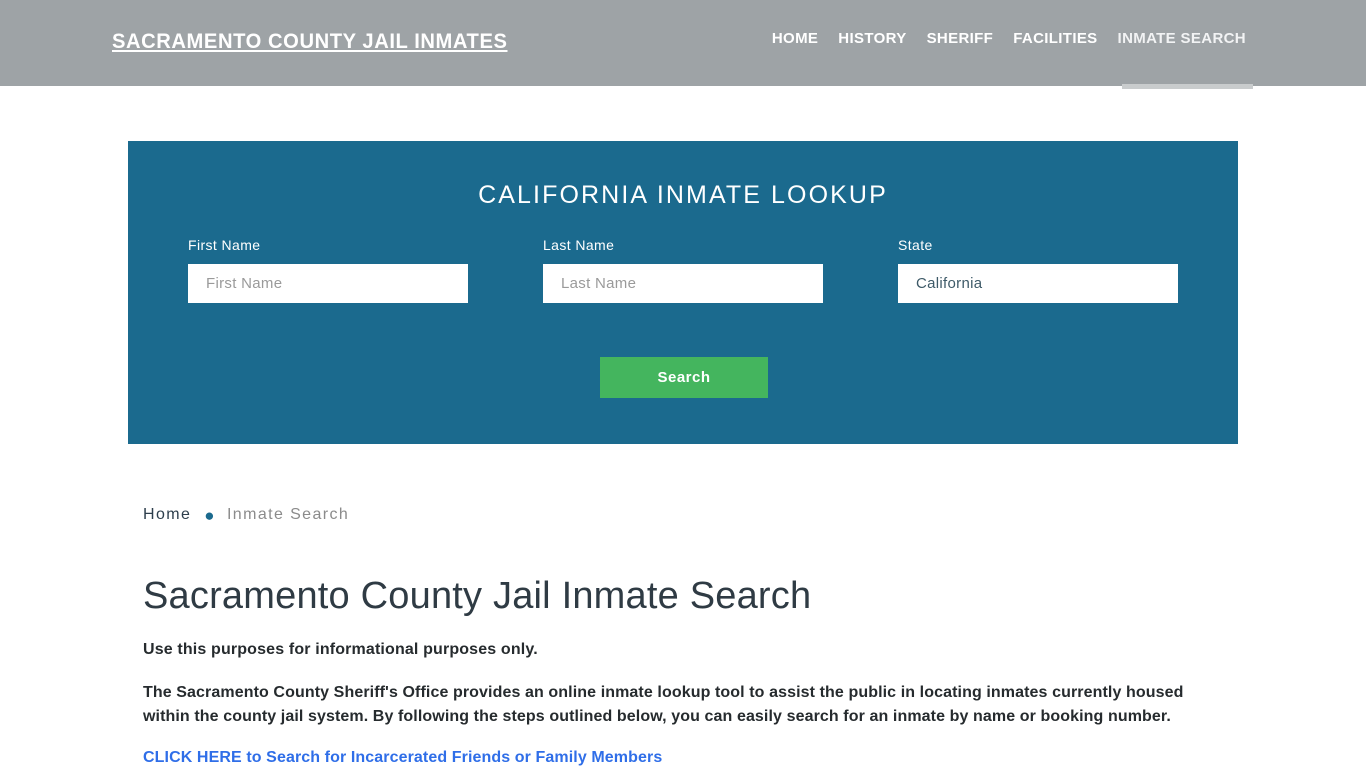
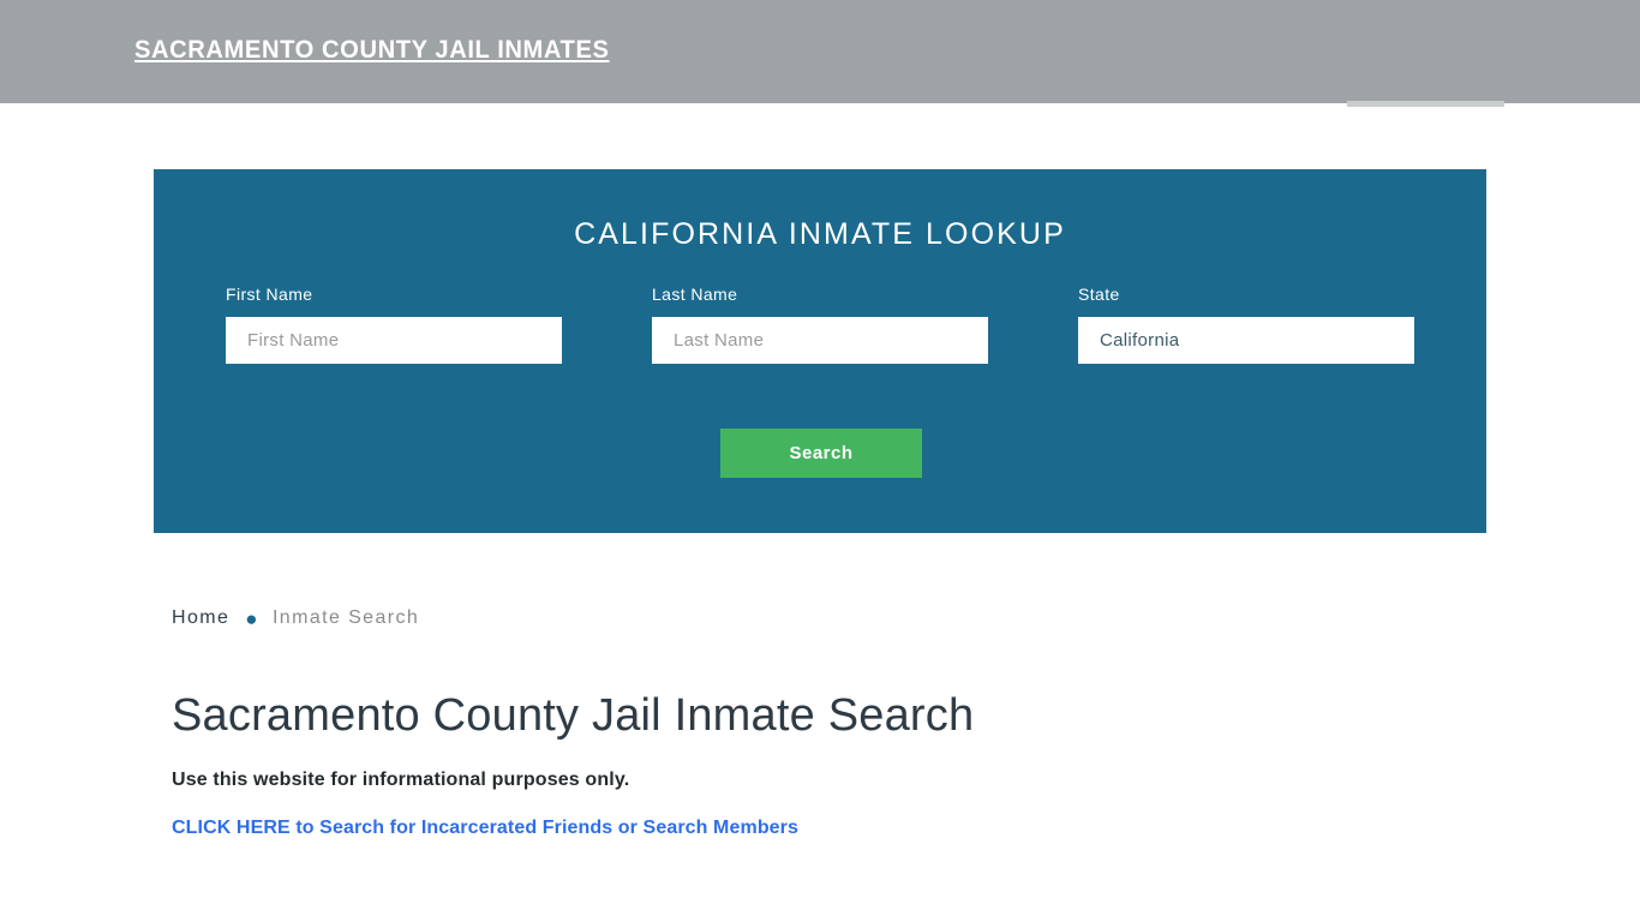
  SACRAMENTO COUNTY JAIL INMATES
- HOME
- HISTORY
- SHERIFF
- FACILITIES
- INMATE SEARCH
  CALIFORNIA INMATE LOOKUP
  First Name
  First Name
  Last Name
  Last Name
  State
  California
  Search
  Home
  ●
  Inmate Search
  Sacramento County Jail Inmate Search
- Use this purposes for informational purposes only.
+ Use this website for informational purposes only.
- The Sacramento County Sheriff's Office provides an online inmate lookup tool to assist the public in locating inmates currently housed within the county jail system. By following the steps outlined below, you can easily search for an inmate by name or booking number.
- CLICK HERE to Search for Incarcerated Friends or Family Members
+ CLICK HERE to Search for Incarcerated Friends or Search Members
